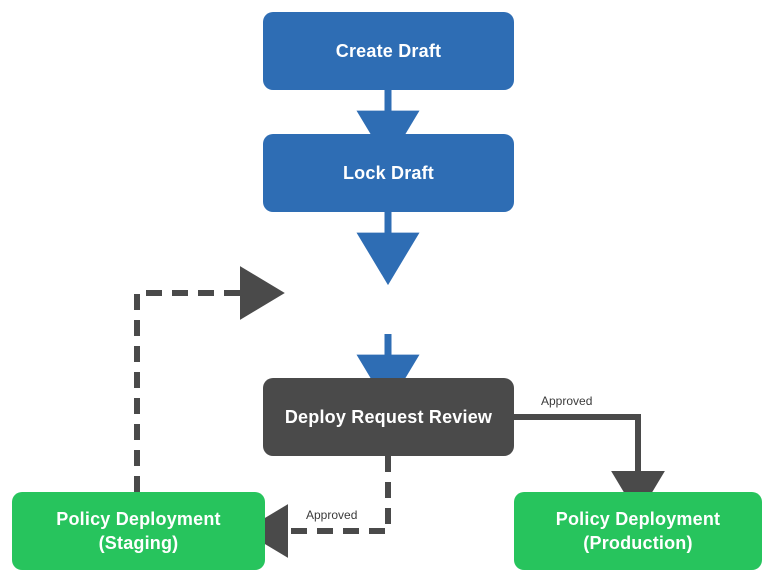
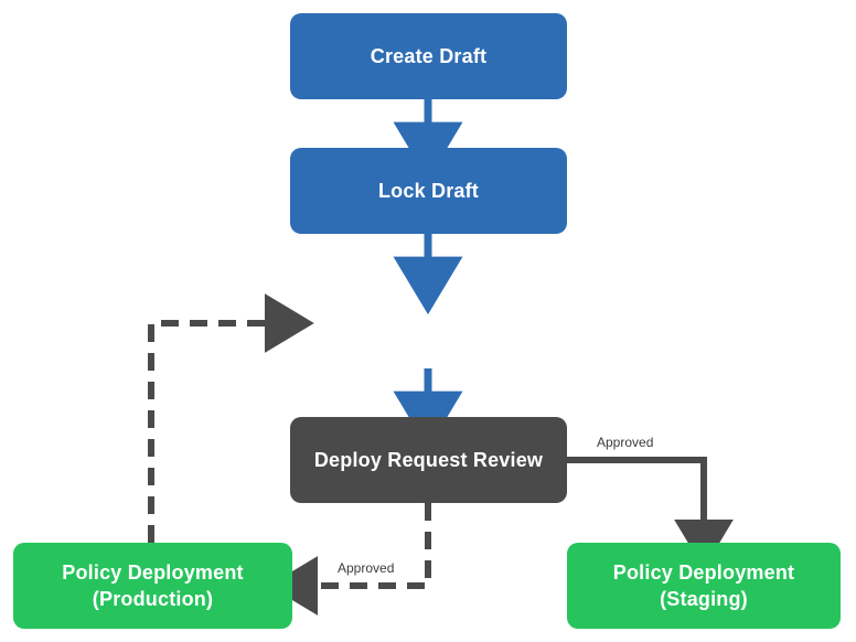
  Create Draft
  Lock Draft
  Deploy Request Review
  Policy Deployment
- (Staging)
+ (Production)
  Policy Deployment
- (Production)
+ (Staging)
  Approved
  Approved
